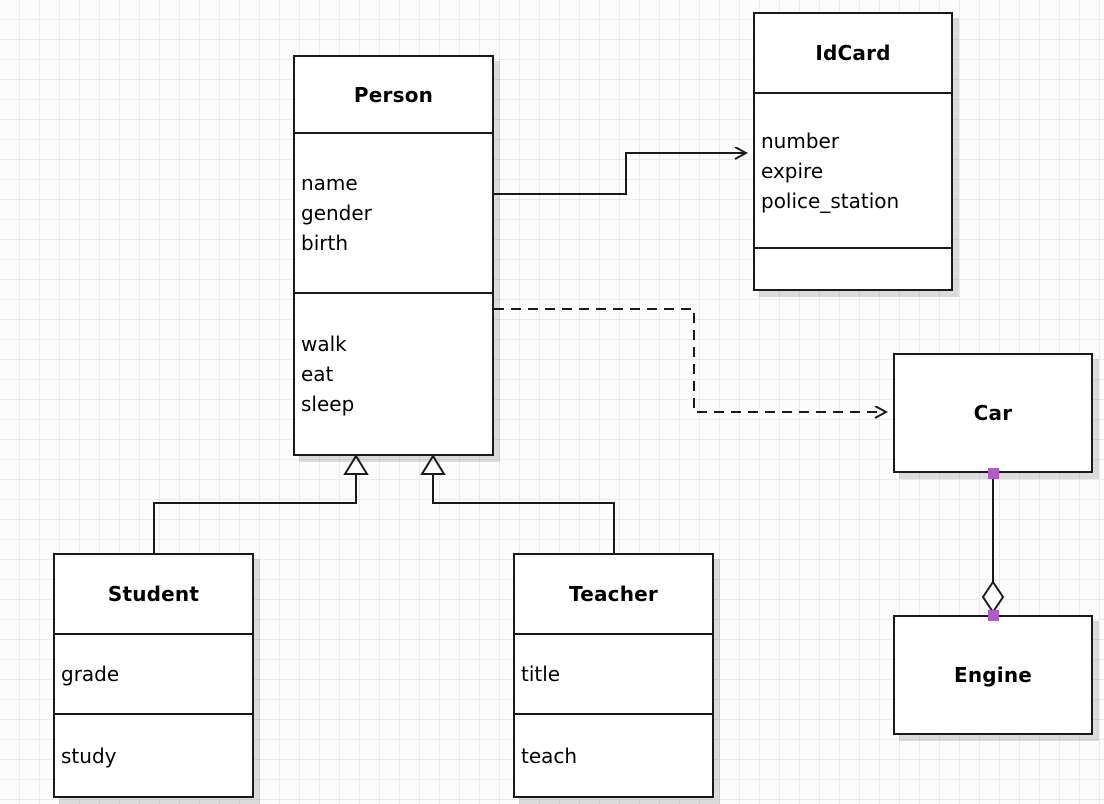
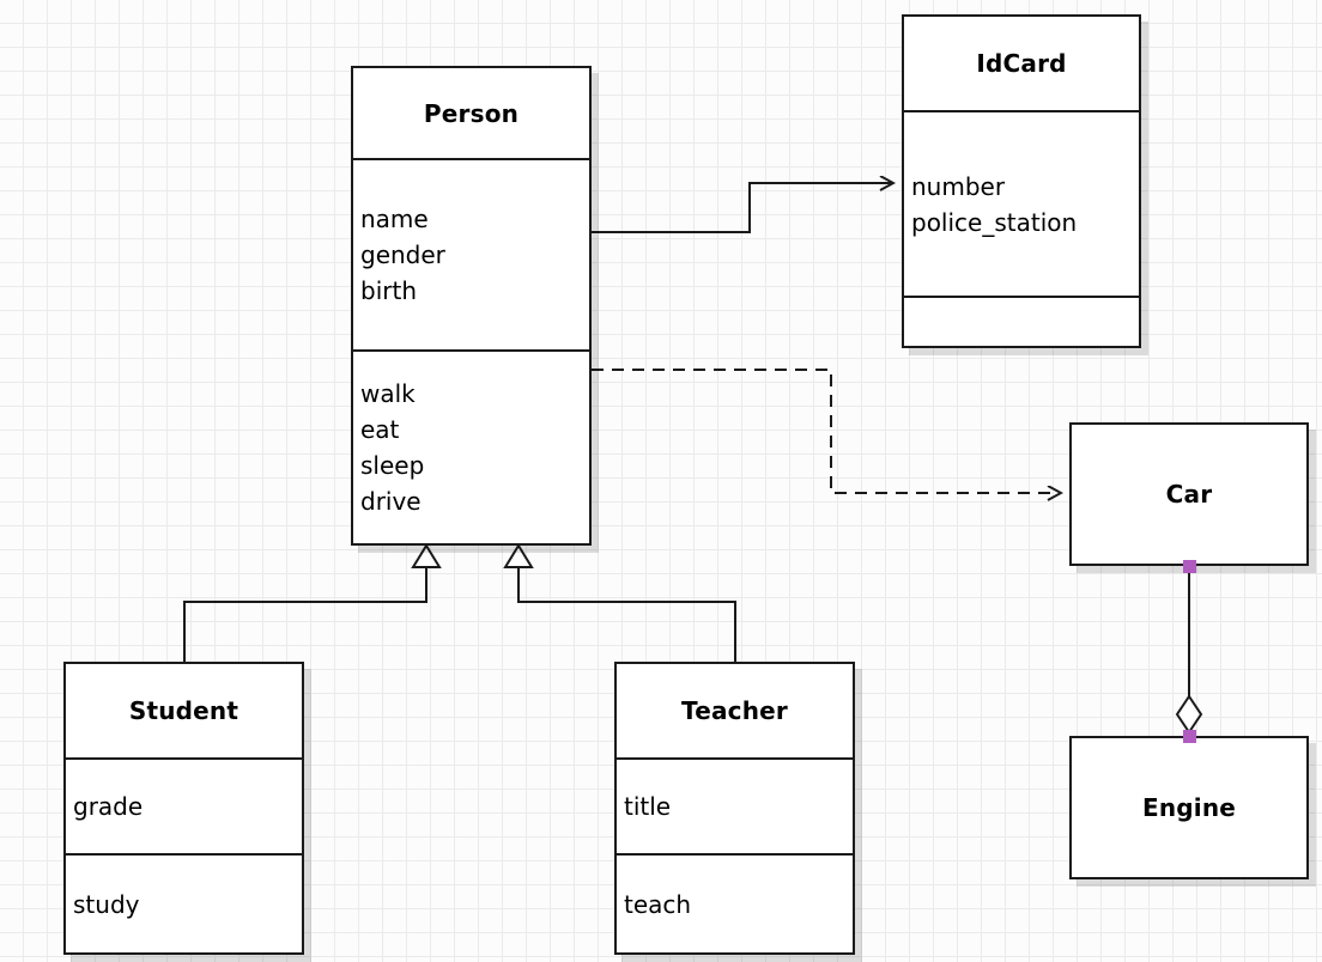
  Person
  name
  gender
  birth
  walk
  eat
  sleep
+ drive
  IdCard
  number
- expire
  police_station
  Car
  Engine
  Student
  grade
  study
  Teacher
  title
  teach
